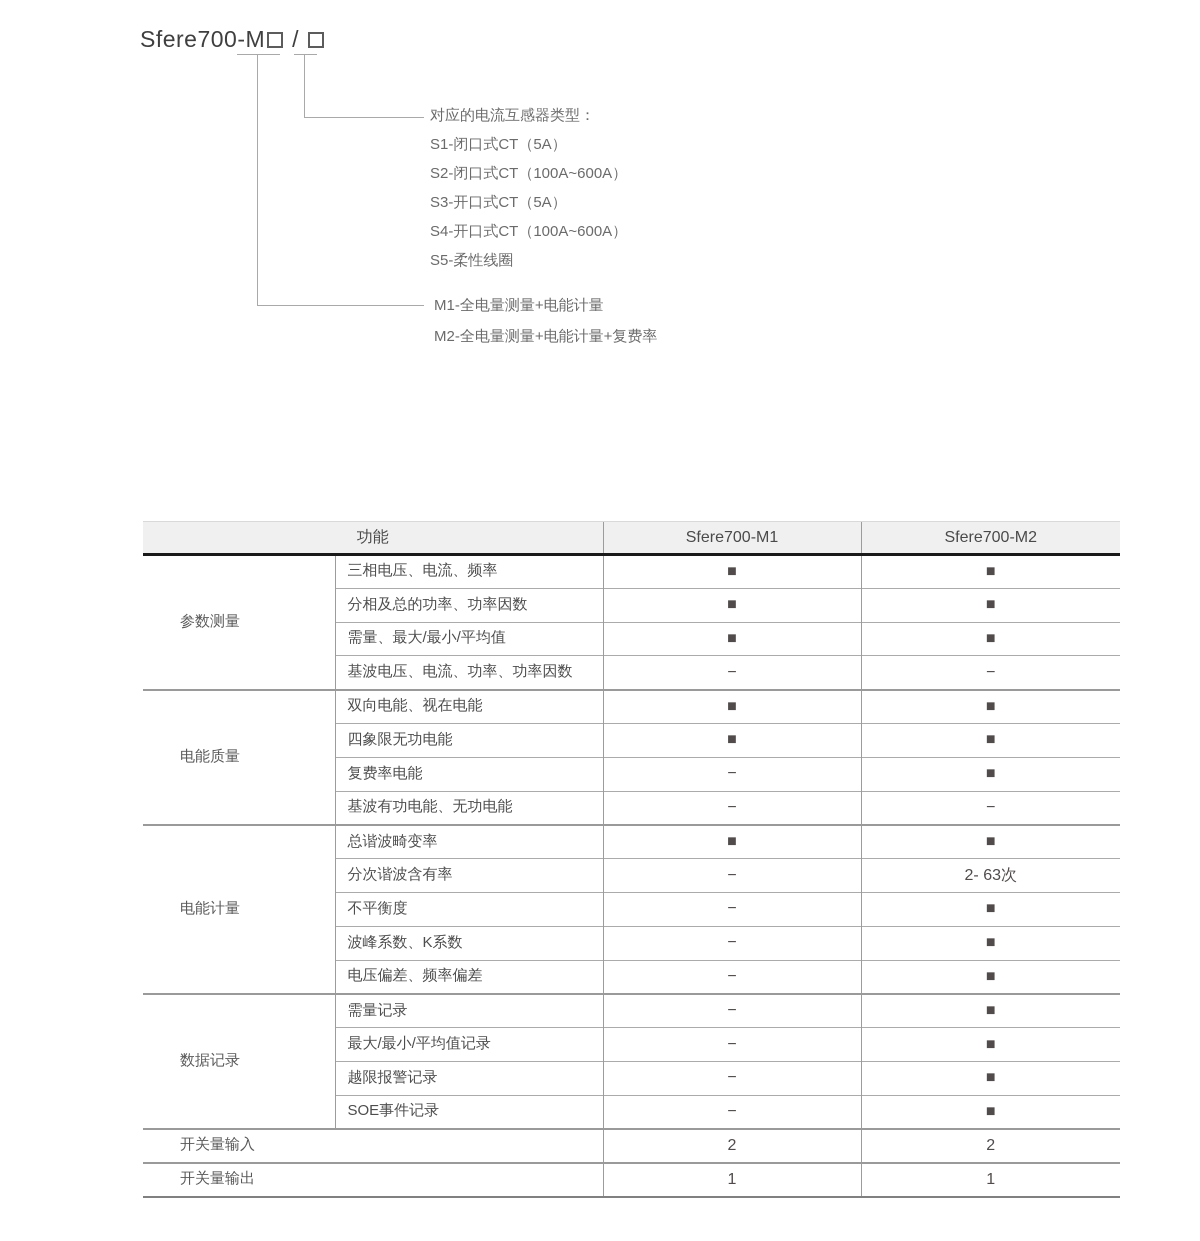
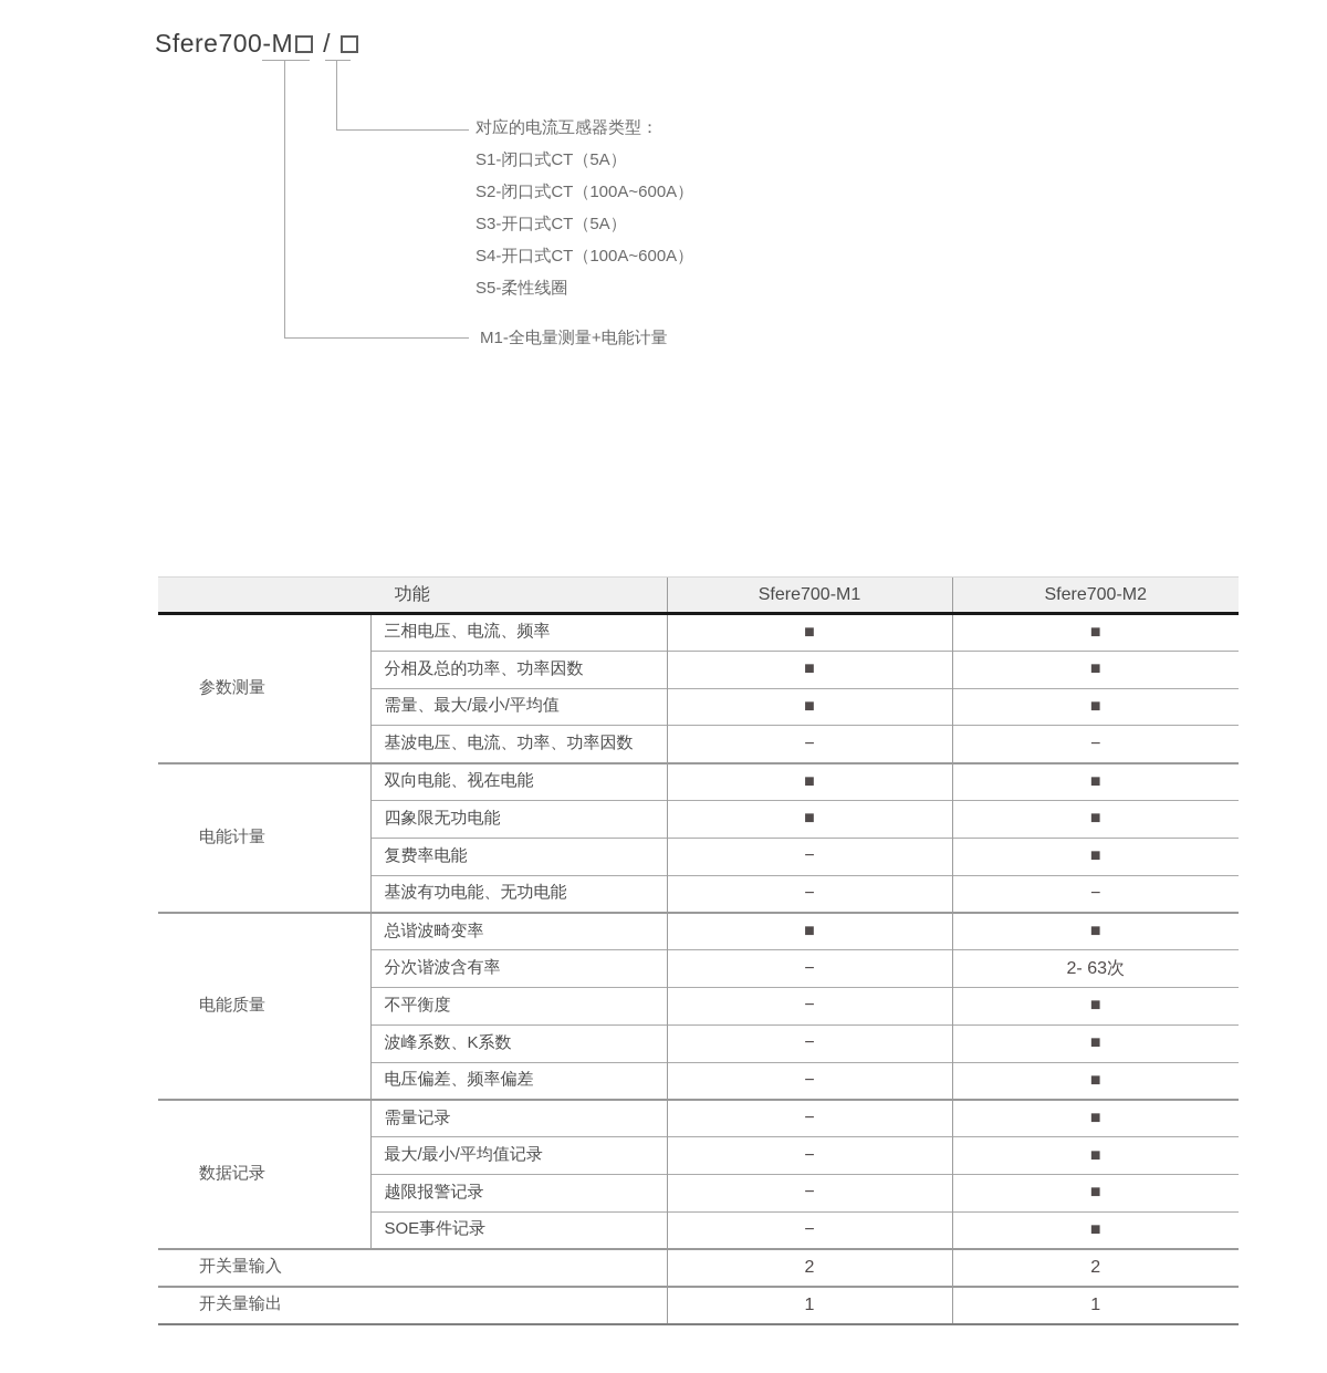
  Sfere700-M /
  对应的电流互感器类型：
  S1-闭口式CT（5A）
  S2-闭口式CT（100A~600A）
  S3-开口式CT（5A）
  S4-开口式CT（100A~600A）
  S5-柔性线圈
  M1-全电量测量+电能计量
- M2-全电量测量+电能计量+复费率
  功能	Sfere700-M1	Sfere700-M2
  参数测量	三相电压、电流、频率	■	■
  分相及总的功率、功率因数	■	■
  需量、最大/最小/平均值	■	■
  基波电压、电流、功率、功率因数	−	−
- 电能质量	双向电能、视在电能	■	■
+ 电能计量	双向电能、视在电能	■	■
  四象限无功电能	■	■
  复费率电能	−	■
  基波有功电能、无功电能	−	−
- 电能计量	总谐波畸变率	■	■
+ 电能质量	总谐波畸变率	■	■
  分次谐波含有率	−	2- 63次
  不平衡度	−	■
  波峰系数、K系数	−	■
  电压偏差、频率偏差	−	■
  数据记录	需量记录	−	■
  最大/最小/平均值记录	−	■
  越限报警记录	−	■
  SOE事件记录	−	■
  开关量输入	2	2
  开关量输出	1	1
